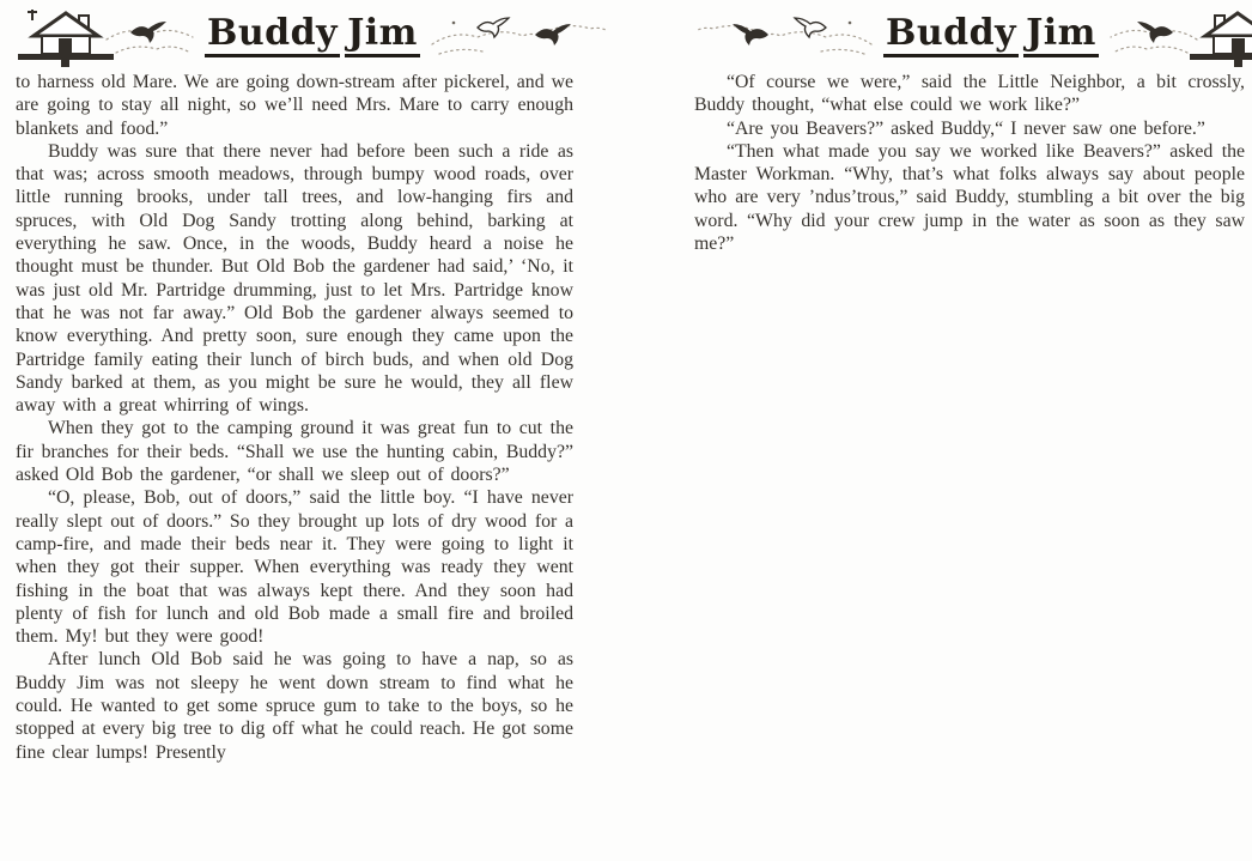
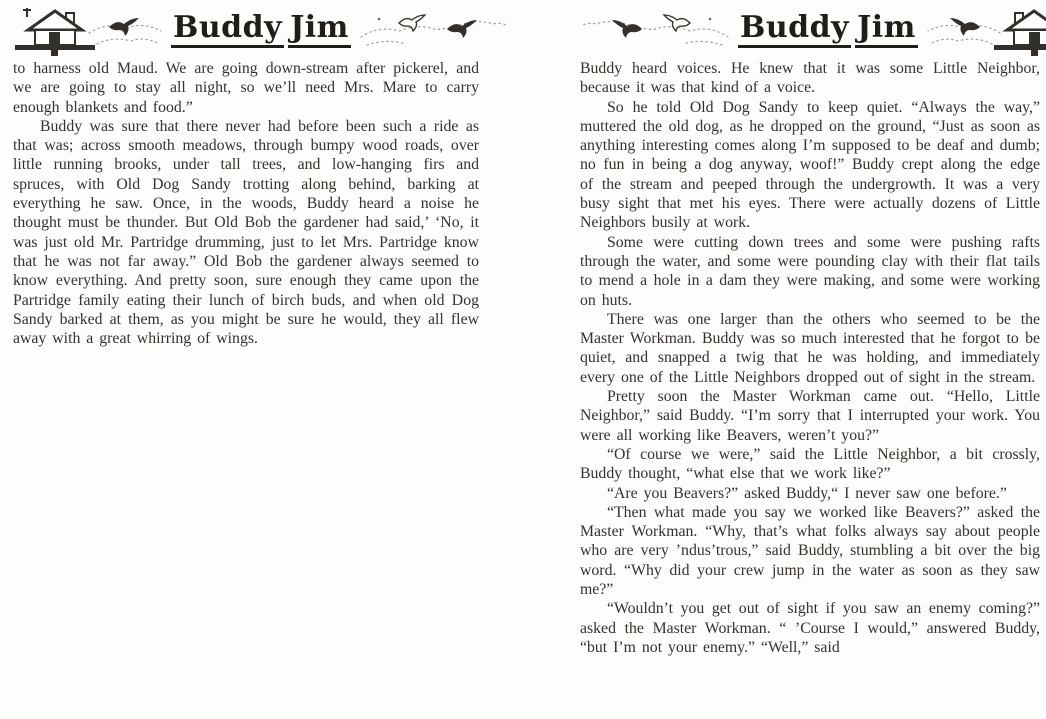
  Buddy Jim
- to harness old Mare. We are going down-stream after pickerel, and we are going to stay all night, so we’ll need Mrs. Mare to carry enough blankets and food.”
+ to harness old Maud. We are going down-stream after pickerel, and we are going to stay all night, so we’ll need Mrs. Mare to carry enough blankets and food.”
  Buddy was sure that there never had before been such a ride as that was; across smooth meadows, through bumpy wood roads, over little running brooks, under tall trees, and low-hanging firs and spruces, with Old Dog Sandy trotting along behind, barking at everything he saw. Once, in the woods, Buddy heard a noise he thought must be thunder. But Old Bob the gardener had said,’ ‘No, it was just old Mr. Partridge drumming, just to let Mrs. Partridge know that he was not far away.” Old Bob the gardener always seemed to know everything. And pretty soon, sure enough they came upon the Partridge family eating their lunch of birch buds, and when old Dog Sandy barked at them, as you might be sure he would, they all flew away with a great whirring of wings.
- When they got to the camping ground it was great fun to cut the fir branches for their beds. “Shall we use the hunting cabin, Buddy?” asked Old Bob the gardener, “or shall we sleep out of doors?”
- “O, please, Bob, out of doors,” said the little boy. “I have never really slept out of doors.” So they brought up lots of dry wood for a camp-fire, and made their beds near it. They were going to light it when they got their supper. When everything was ready they went fishing in the boat that was always kept there. And they soon had plenty of fish for lunch and old Bob made a small fire and broiled them. My! but they were good!
- After lunch Old Bob said he was going to have a nap, so as Buddy Jim was not sleepy he went down stream to find what he could. He wanted to get some spruce gum to take to the boys, so he stopped at every big tree to dig off what he could reach. He got some fine clear lumps! Presently
  Buddy Jim
+ Buddy heard voices. He knew that it was some Little Neighbor, because it was that kind of a voice.
+ So he told Old Dog Sandy to keep quiet. “Always the way,” muttered the old dog, as he dropped on the ground, “Just as soon as anything interesting comes along I’m supposed to be deaf and dumb; no fun in being a dog anyway, woof!” Buddy crept along the edge of the stream and peeped through the undergrowth. It was a very busy sight that met his eyes. There were actually dozens of Little Neighbors busily at work.
+ Some were cutting down trees and some were pushing rafts through the water, and some were pounding clay with their flat tails to mend a hole in a dam they were making, and some were working on huts.
+ There was one larger than the others who seemed to be the Master Workman. Buddy was so much interested that he forgot to be quiet, and snapped a twig that he was holding, and immediately every one of the Little Neighbors dropped out of sight in the stream.
+ Pretty soon the Master Workman came out. “Hello, Little Neighbor,” said Buddy. “I’m sorry that I interrupted your work. You were all working like Beavers, weren’t you?”
- “Of course we were,” said the Little Neighbor, a bit crossly, Buddy thought, “what else could we work like?”
+ “Of course we were,” said the Little Neighbor, a bit crossly, Buddy thought, “what else that we work like?”
  “Are you Beavers?” asked Buddy,“ I never saw one before.”
  “Then what made you say we worked like Beavers?” asked the Master Workman. “Why, that’s what folks always say about people who are very ’ndus’trous,” said Buddy, stumbling a bit over the big word. “Why did your crew jump in the water as soon as they saw me?”
+ “Wouldn’t you get out of sight if you saw an enemy coming?” asked the Master Workman. “ ’Course I would,” answered Buddy, “but I’m not your enemy.” “Well,” said
